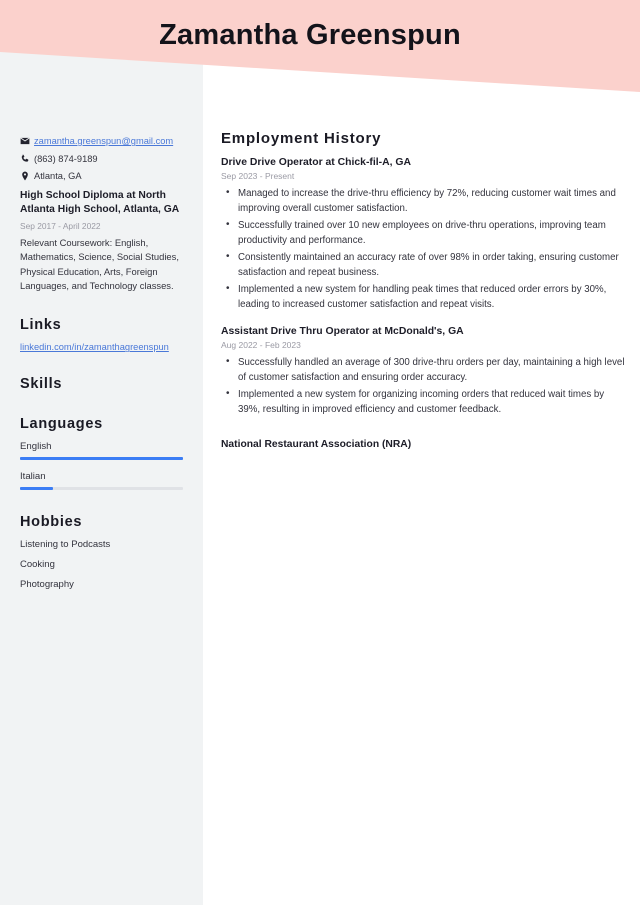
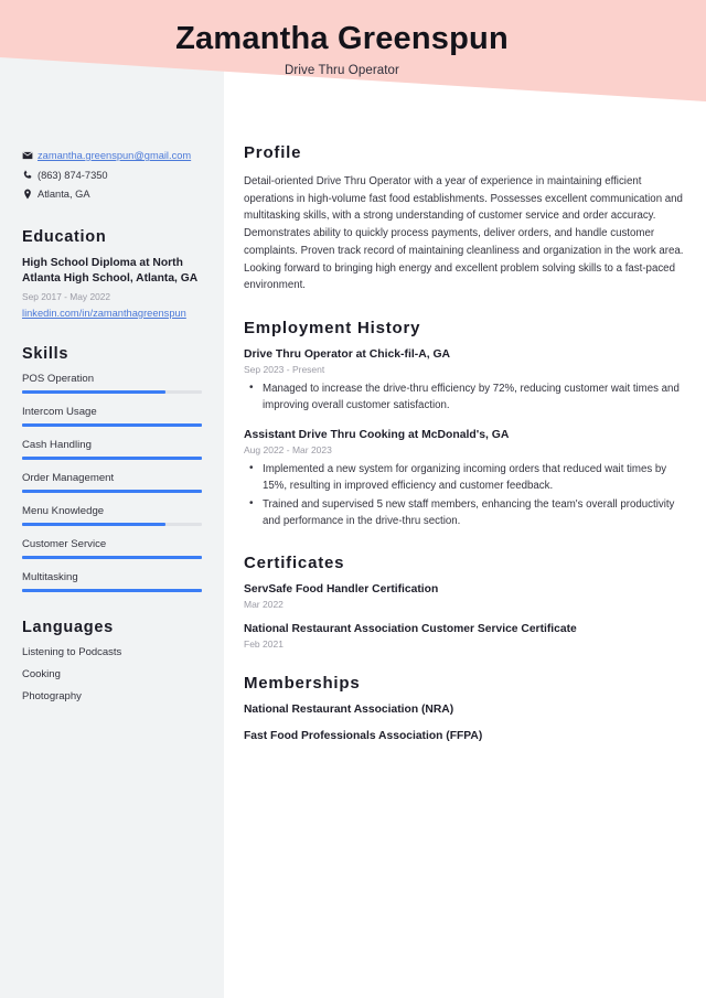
  Zamantha Greenspun
+ Drive Thru Operator
  zamantha.greenspun@gmail.com
- (863) 874-9189
+ (863) 874-7350
  Atlanta, GA
+ Education
  High School Diploma at North Atlanta High School, Atlanta, GA
- Sep 2017 - April 2022
+ Sep 2017 - May 2022
- Relevant Coursework: English, Mathematics, Science, Social Studies, Physical Education, Arts, Foreign Languages, and Technology classes.
- Links
  linkedin.com/in/zamanthagreenspun
  Skills
+ POS Operation
+ Intercom Usage
+ Cash Handling
+ Order Management
+ Menu Knowledge
+ Customer Service
+ Multitasking
  Languages
- English
- Italian
- Hobbies
  Listening to Podcasts
  Cooking
  Photography
+ Profile
+ Detail-oriented Drive Thru Operator with a year of experience in maintaining efficient operations in high-volume fast food establishments. Possesses excellent communication and multitasking skills, with a strong understanding of customer service and order accuracy. Demonstrates ability to quickly process payments, deliver orders, and handle customer complaints. Proven track record of maintaining cleanliness and organization in the work area. Looking forward to bringing high energy and excellent problem solving skills to a fast-paced environment.
  Employment History
- Drive Drive Operator at Chick-fil-A, GA
+ Drive Thru Operator at Chick-fil-A, GA
  Sep 2023 - Present
  Managed to increase the drive-thru efficiency by 72%, reducing customer wait times and improving overall customer satisfaction.
- Successfully trained over 10 new employees on drive-thru operations, improving team productivity and performance.
- Consistently maintained an accuracy rate of over 98% in order taking, ensuring customer satisfaction and repeat business.
- Implemented a new system for handling peak times that reduced order errors by 30%, leading to increased customer satisfaction and repeat visits.
- Assistant Drive Thru Operator at McDonald's, GA
+ Assistant Drive Thru Cooking at McDonald's, GA
- Aug 2022 - Feb 2023
+ Aug 2022 - Mar 2023
- Successfully handled an average of 300 drive-thru orders per day, maintaining a high level of customer satisfaction and ensuring order accuracy.
- Implemented a new system for organizing incoming orders that reduced wait times by 39%, resulting in improved efficiency and customer feedback.
+ Implemented a new system for organizing incoming orders that reduced wait times by 15%, resulting in improved efficiency and customer feedback.
+ Trained and supervised 5 new staff members, enhancing the team's overall productivity and performance in the drive-thru section.
+ Certificates
+ ServSafe Food Handler Certification
+ Mar 2022
+ National Restaurant Association Customer Service Certificate
+ Feb 2021
+ Memberships
  National Restaurant Association (NRA)
+ Fast Food Professionals Association (FFPA)
